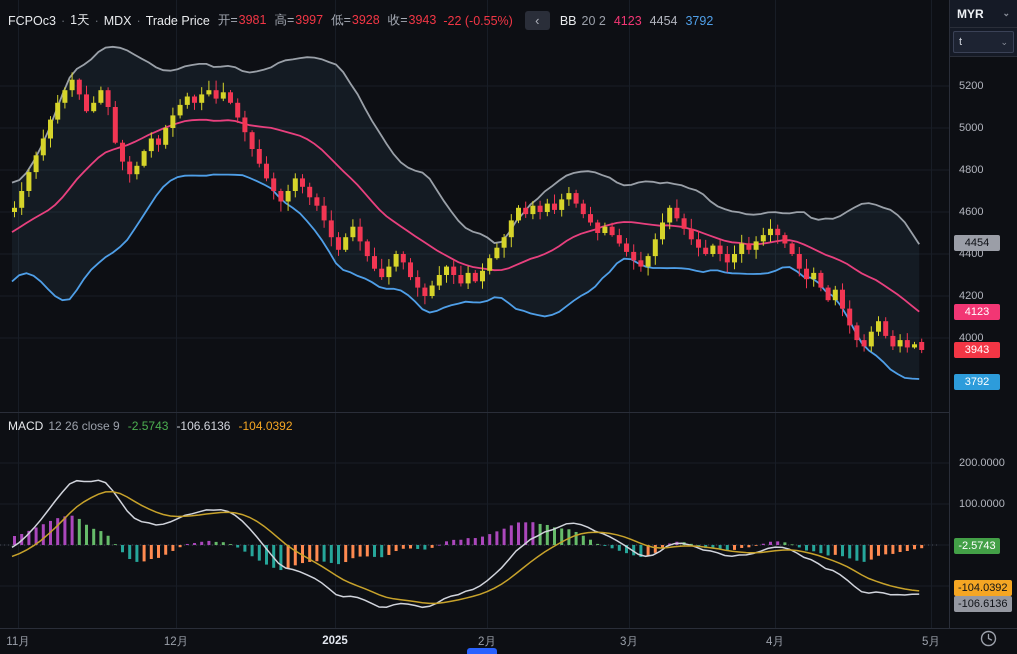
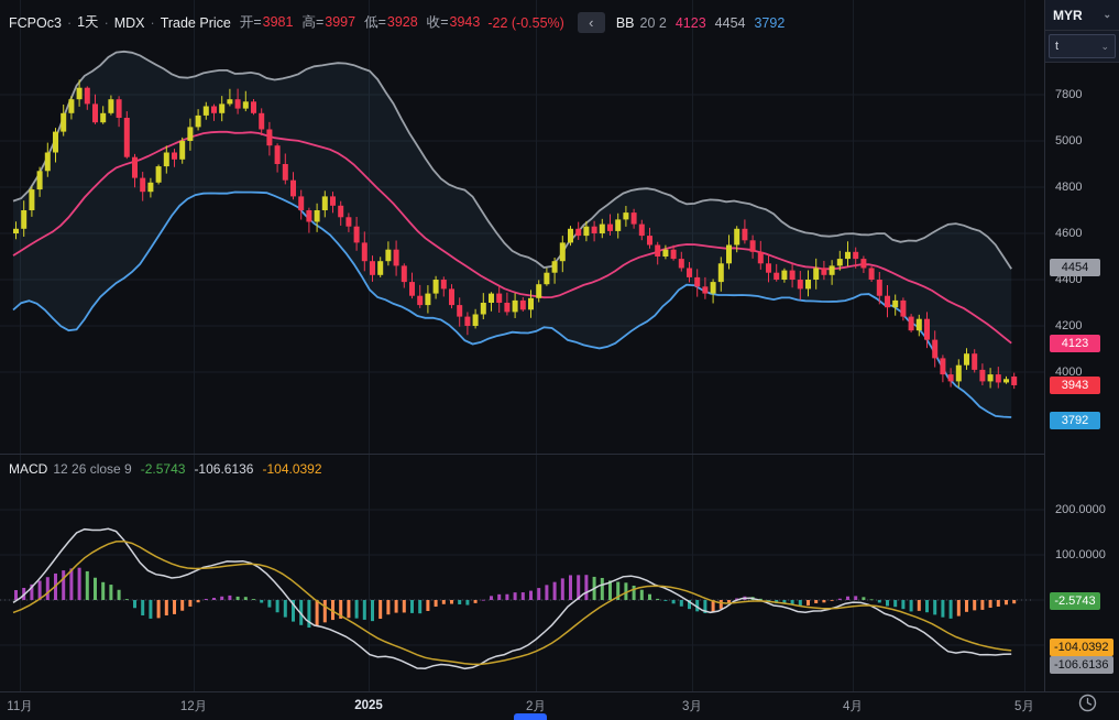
  FCPOc3
  ·
  1天
  ·
  MDX
  ·
  Trade Price
  开=3981 高=3997 低=3928 收=3943
  -22 (-0.55%)
  ‹
  BB 20 2
  4123 4454 3792
  MACD 12 26 close 9
  -2.5743 -106.6136 -104.0392
- 5200
+ 7800
  5000
  4800
  4600
  4400
  4200
  4000
  200.0000
  100.0000
  4454
  4123
  3943
  3792
  -2.5743
  -104.0392
  -106.6136
  11月
  12月
  2025
  2月
  3月
  4月
  5月
  MYR
  ⌄
  t
  ⌄
